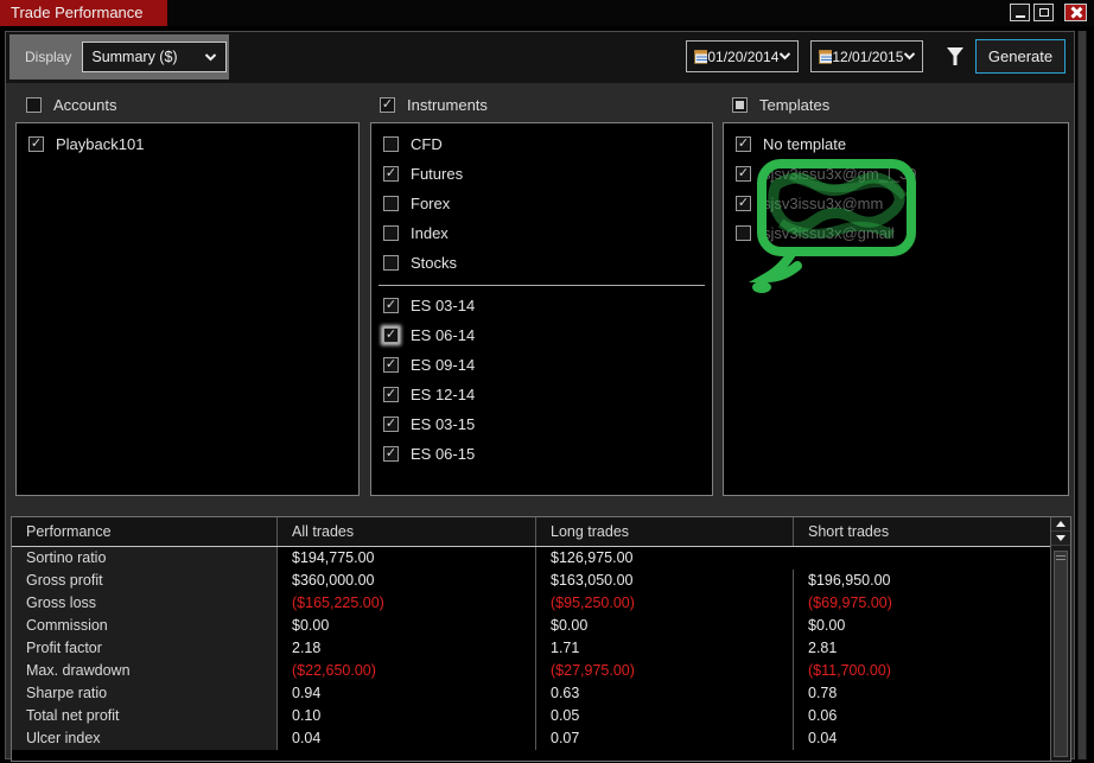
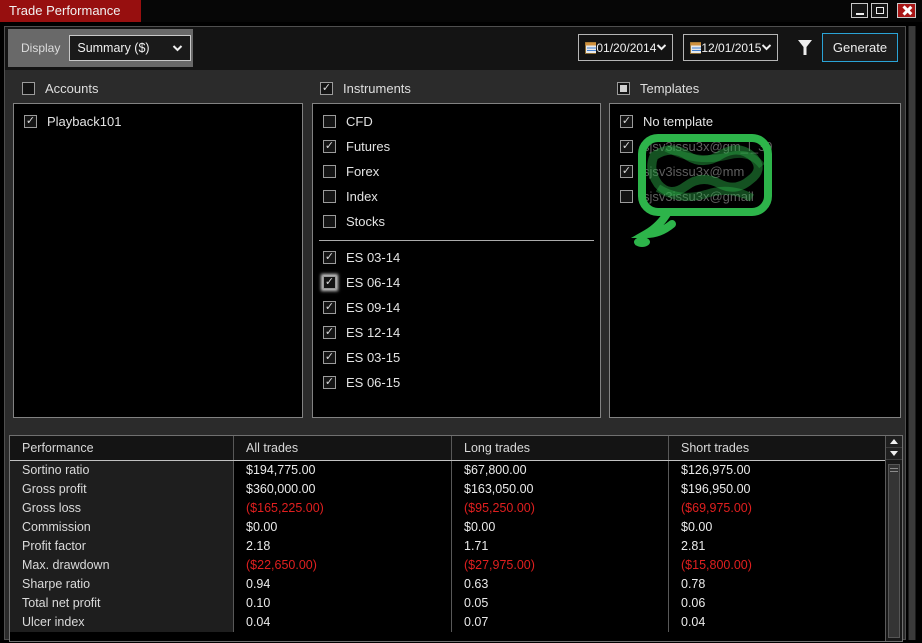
  Trade Performance
  Display
  Summary ($)
  01/20/2014
  12/01/2015
  Generate
  Accounts
  Instruments
  Templates
  Playback101
  CFD
  Futures
  Forex
  Index
  Stocks
  ES 03-14
  ES 06-14
  ES 09-14
  ES 12-14
  ES 03-15
  ES 06-15
  No template
  jsv3issu3x@gm_l_
  sjsv3issu3x@mm
  sjsv3issu3x@gmail
  Performance
  All trades
  Long trades
  Short trades
  Sortino ratio
  $194,775.00
+ $67,800.00
  $126,975.00
  Gross profit
  $360,000.00
  $163,050.00
  $196,950.00
  Gross loss
  ($165,225.00)
  ($95,250.00)
  ($69,975.00)
  Commission
  $0.00
  $0.00
  $0.00
  Profit factor
  2.18
  1.71
  2.81
  Max. drawdown
  ($22,650.00)
  ($27,975.00)
- ($11,700.00)
+ ($15,800.00)
  Sharpe ratio
  0.94
  0.63
  0.78
  Total net profit
  0.10
  0.05
  0.06
  Ulcer index
  0.04
  0.07
  0.04
